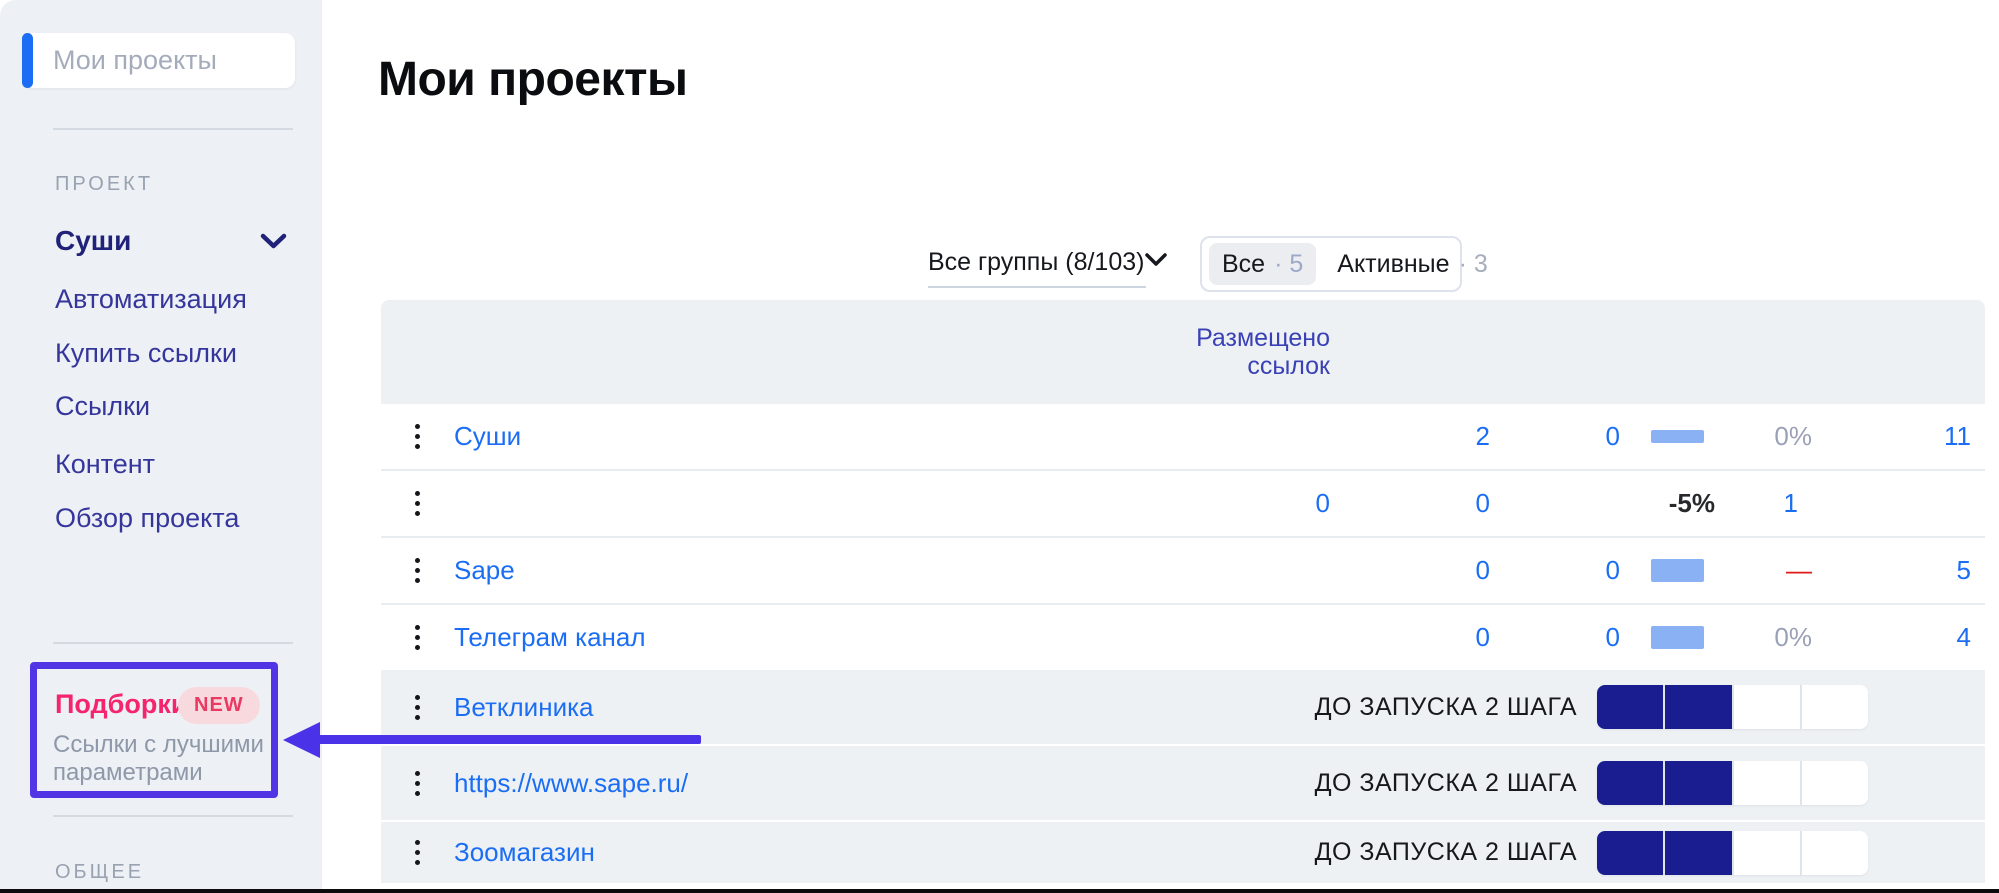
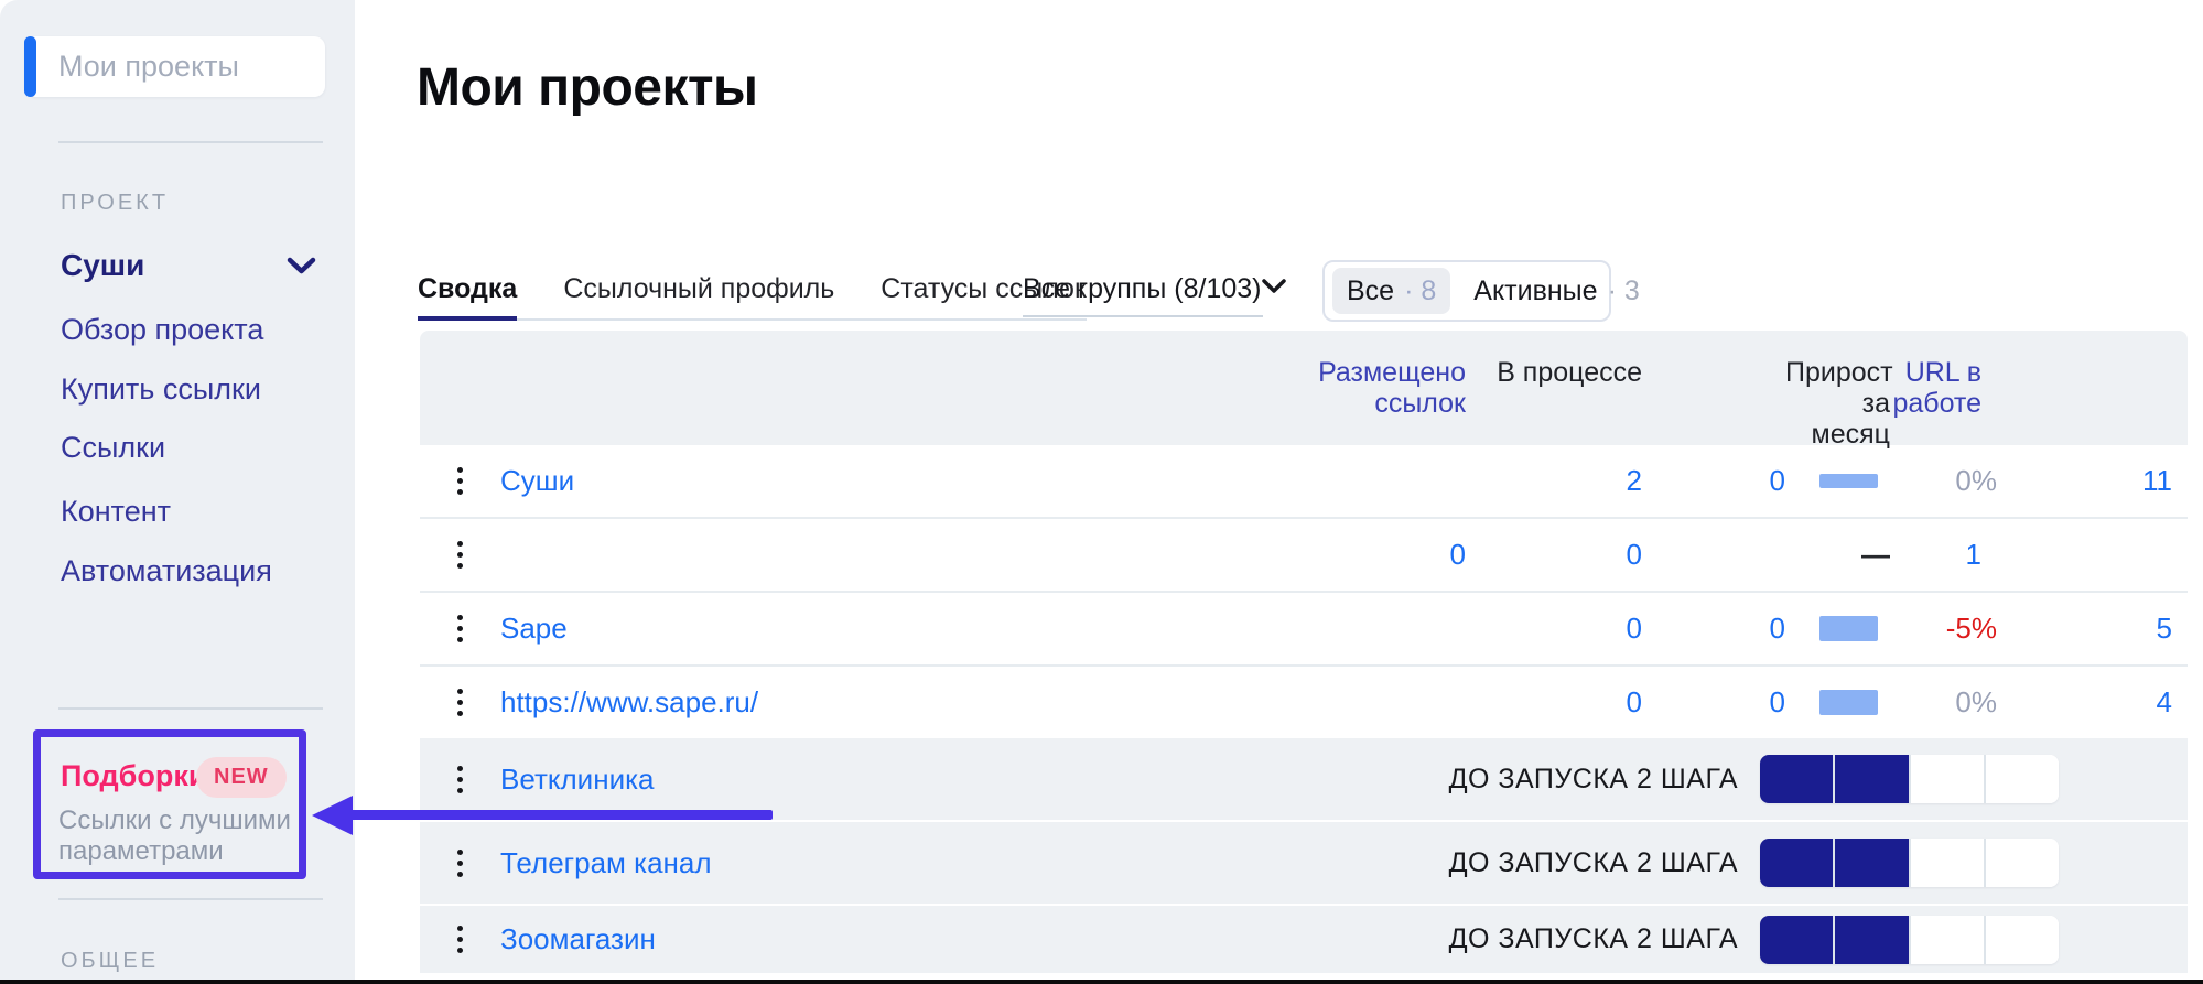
  Мои проекты
  ПРОЕКТ
  Суши
- Автоматизация
+ Обзор проекта
  Купить ссылки
  Ссылки
  Контент
- Обзор проекта
+ Автоматизация
  Подборк
  NEW
  Ссылки с лучшими
  параметрами
  ОБЩЕЕ
  Мои проекты
+ Сводка
+ Ссылочный профиль
+ Статусы ссылок
  Все группы (8/103)
  Все
- · 5
+ · 8
  Активные
  · 3
  Размещено
  ссылок
+ В процессе
+ Прирост
+ за месяц
+ URL в работе
  Суши
  2
  0
  0%
  11
  0
  0
- -5%
+ —
  1
  Sape
  0
  0
- —
+ -5%
  5
- Телеграм канал
+ https://www.sape.ru/
  0
  0
  0%
  4
  Ветклиника
  ДО ЗАПУСКА 2 ШАГА
- https://www.sape.ru/
+ Телеграм канал
  ДО ЗАПУСКА 2 ШАГА
  Зоомагазин
  ДО ЗАПУСКА 2 ШАГА
